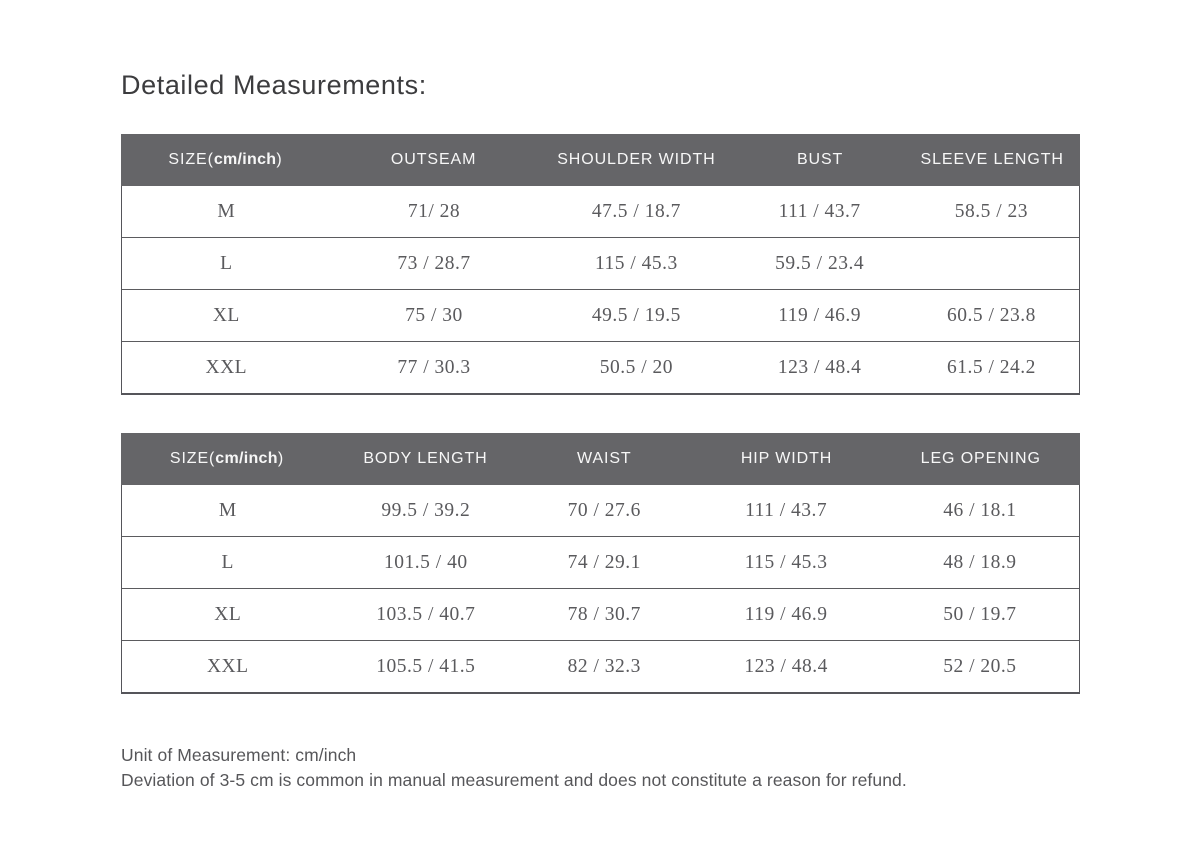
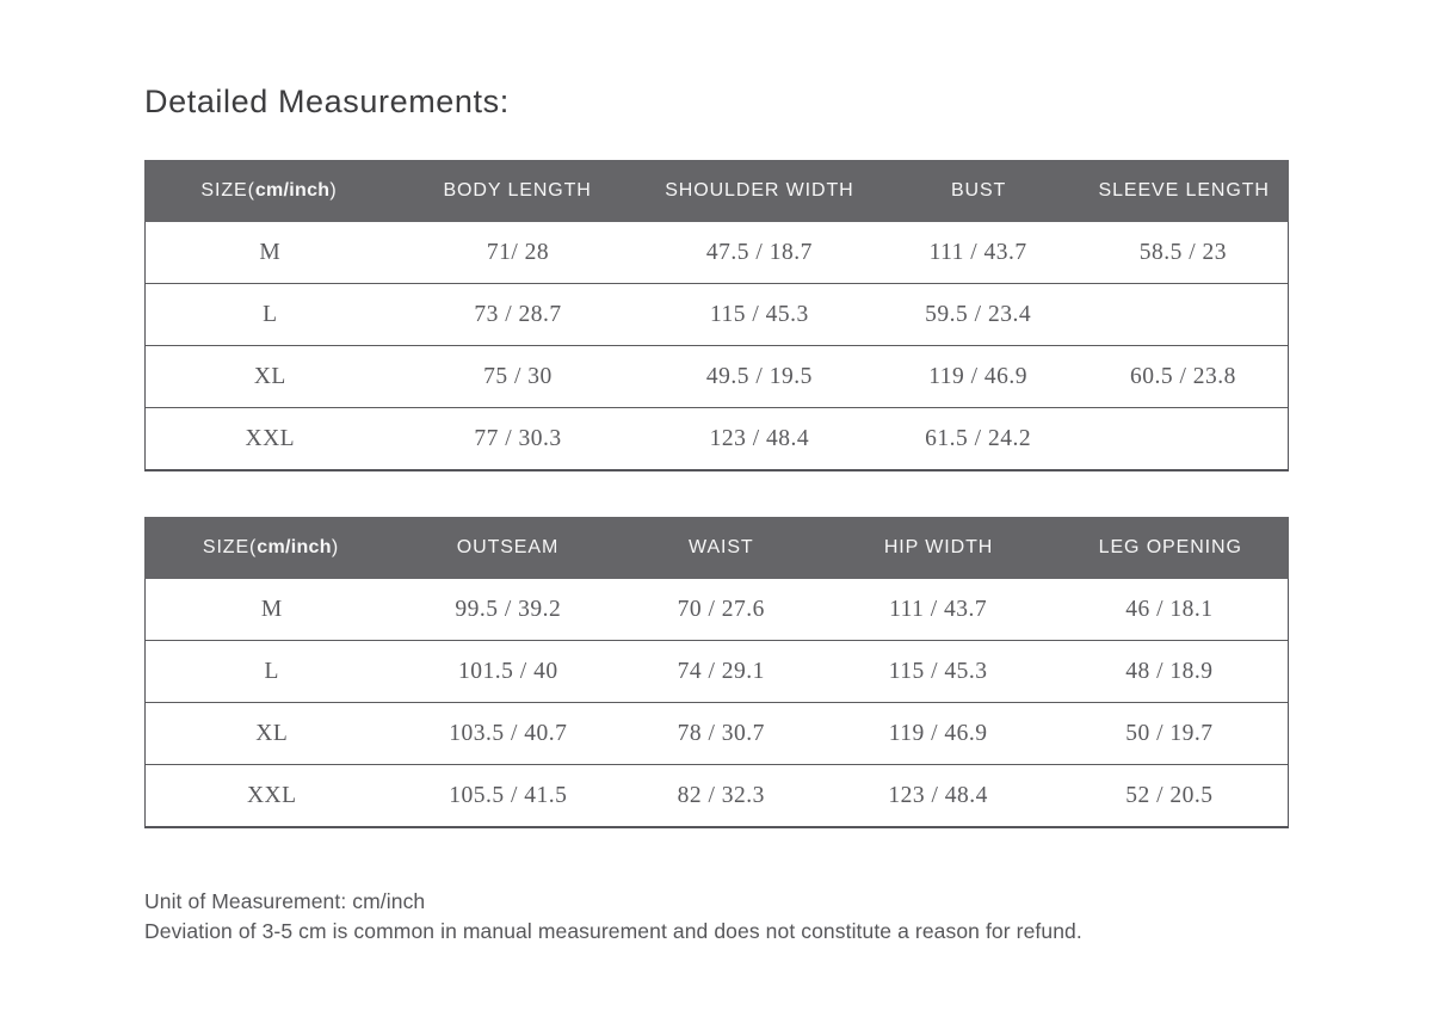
  Detailed Measurements:
  SIZE(cm/inch)
- OUTSEAM
+ BODY LENGTH
  SHOULDER WIDTH
  BUST
  SLEEVE LENGTH
  M
  71/ 28
  47.5 / 18.7
  111 / 43.7
  58.5 / 23
  L
  73 / 28.7
  115 / 45.3
  59.5 / 23.4
  XL
  75 / 30
  49.5 / 19.5
  119 / 46.9
  60.5 / 23.8
  XXL
  77 / 30.3
- 50.5 / 20
  123 / 48.4
  61.5 / 24.2
  SIZE(cm/inch)
- BODY LENGTH
+ OUTSEAM
  WAIST
  HIP WIDTH
  LEG OPENING
  M
  99.5 / 39.2
  70 / 27.6
  111 / 43.7
  46 / 18.1
  L
  101.5 / 40
  74 / 29.1
  115 / 45.3
  48 / 18.9
  XL
  103.5 / 40.7
  78 / 30.7
  119 / 46.9
  50 / 19.7
  XXL
  105.5 / 41.5
  82 / 32.3
  123 / 48.4
  52 / 20.5
  Unit of Measurement: cm/inch
  Deviation of 3-5 cm is common in manual measurement and does not constitute a reason for refund.
